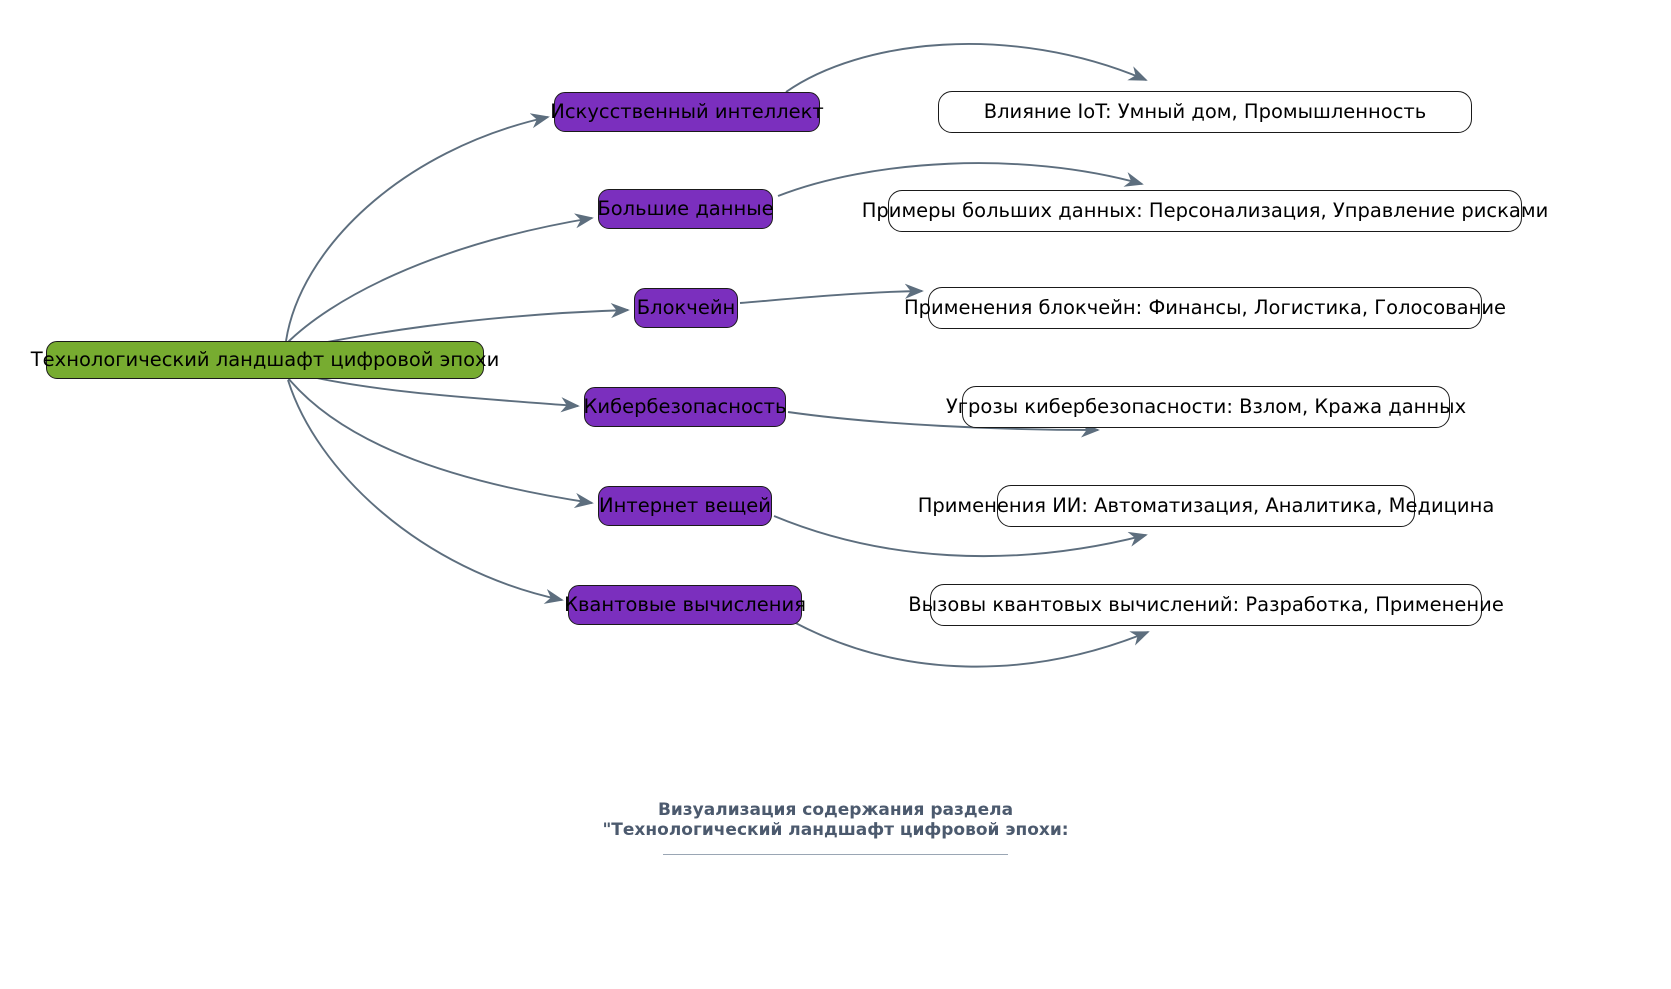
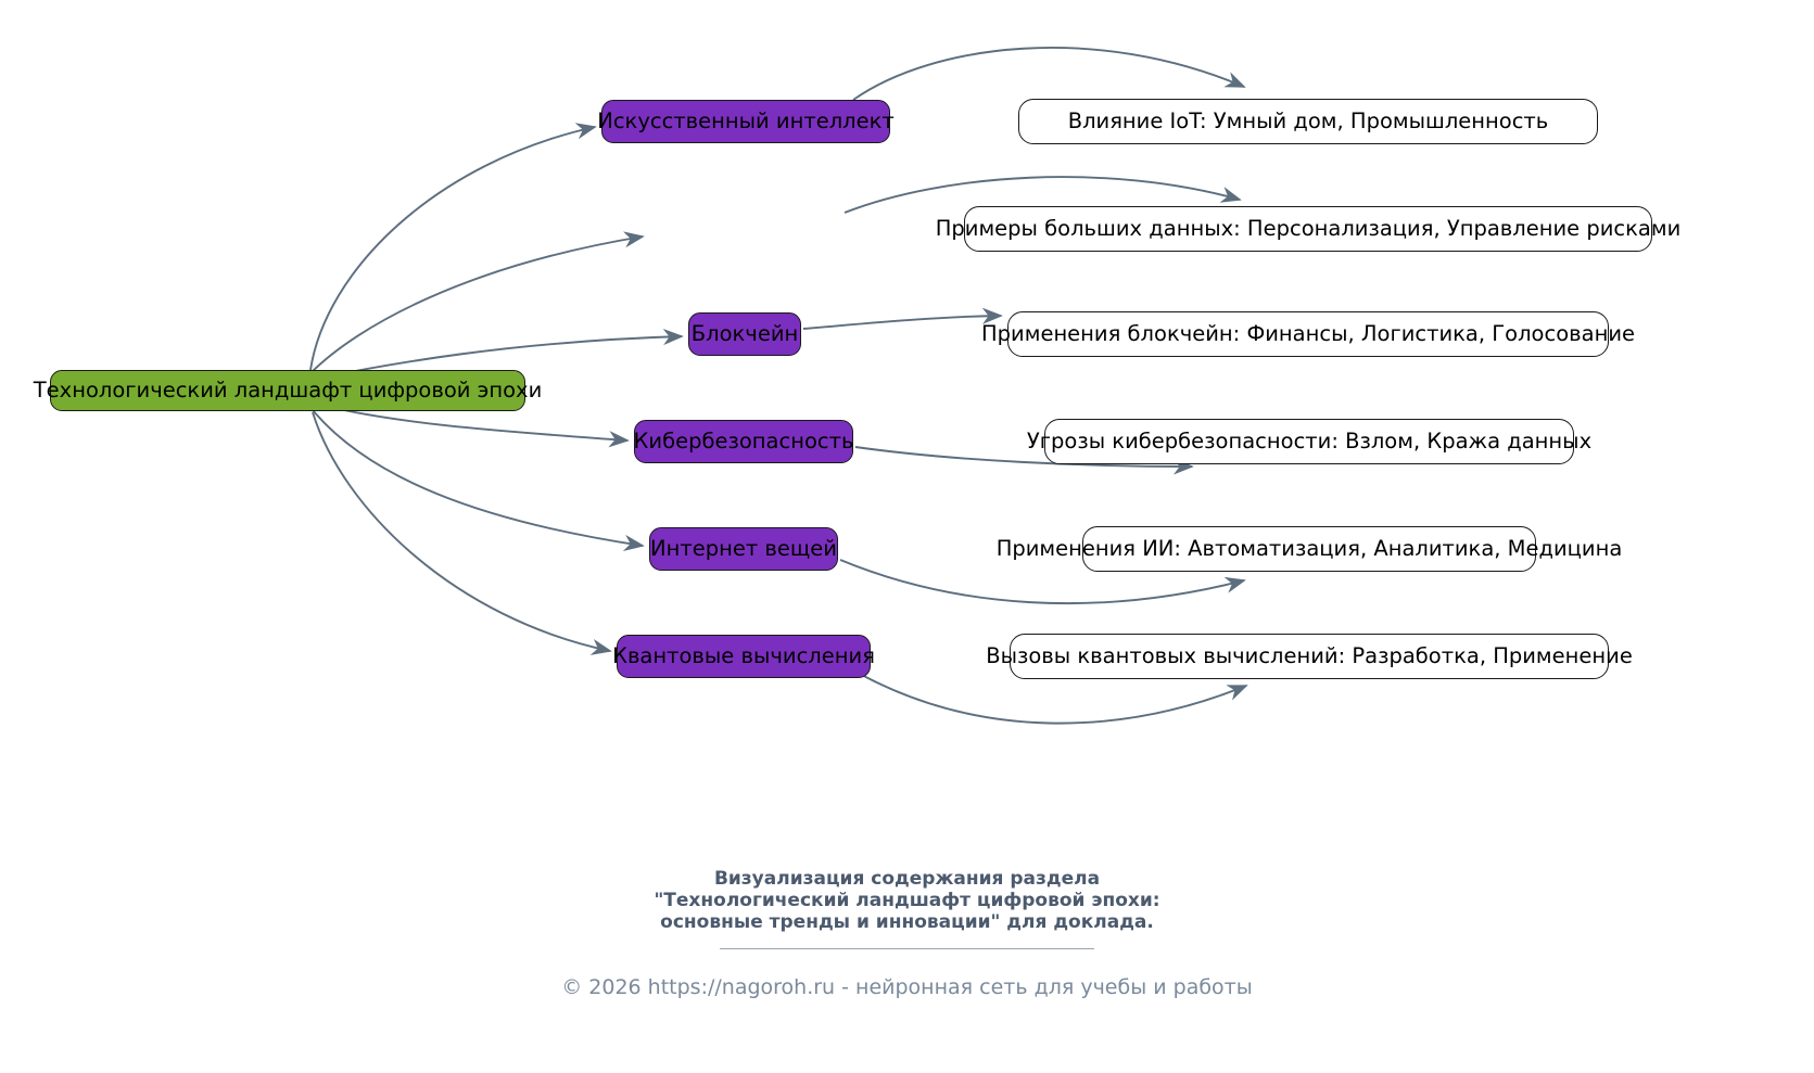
  Технологический ландшафт цифровой эпохи
  Искусственный интеллект
  Влияние IoT: Умный дом, Промышленность
- Большие данные
  Примеры больших данных: Персонализация, Управление рисками
  Блокчейн
  Применения блокчейн: Финансы, Логистика, Голосование
  Кибербезопасность
  Угрозы кибербезопасности: Взлом, Кража данных
  Интернет вещей
  Применения ИИ: Автоматизация, Аналитика, Медицина
  Квантовые вычисления
  Вызовы квантовых вычислений: Разработка, Применение
  Визуализация содержания раздела
  "Технологический ландшафт цифровой эпохи:
+ основные тренды и инновации" для доклада.
+ © 2026 https://nagoroh.ru - нейронная сеть для учебы и работы
